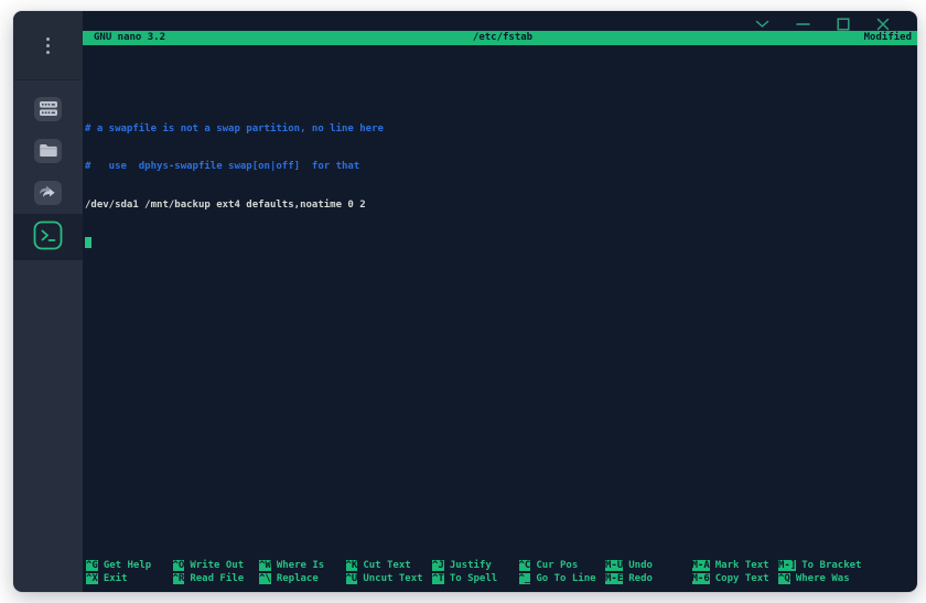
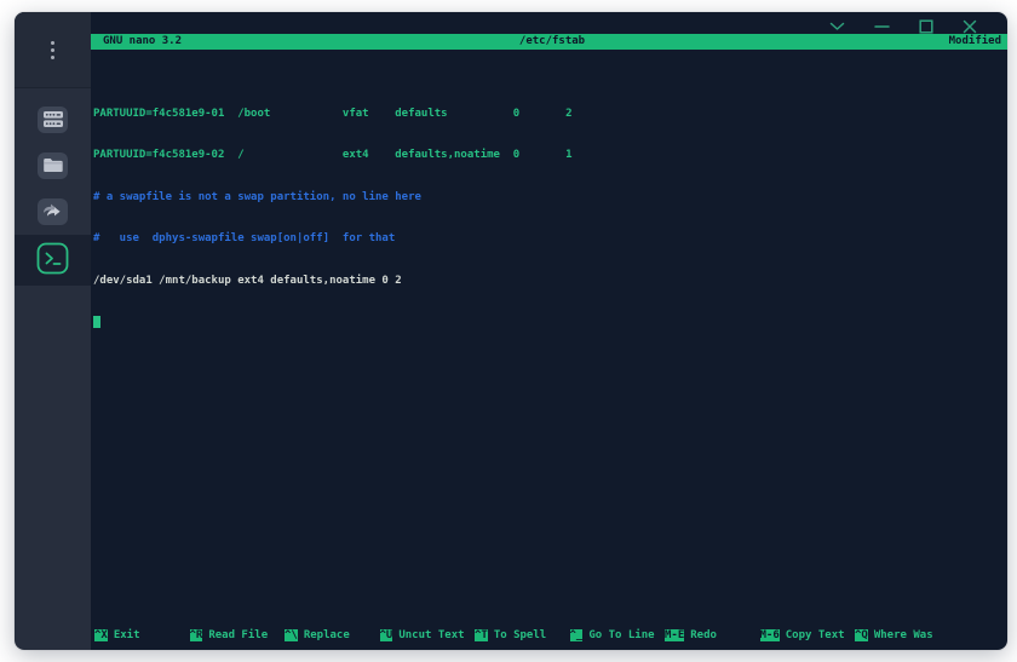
  GNU nano 3.2
  /etc/fstab
  Modified
+ PARTUUID=f4c581e9-01 /boot vfat defaults 0 2
+ PARTUUID=f4c581e9-02 / ext4 defaults,noatime 0 1
  # a swapfile is not a swap partition, no line here
  # use dphys-swapfile swap[on|off] for that
  /dev/sda1 /mnt/backup ext4 defaults,noatime 0 2
- ^G Get Help ^O Write Out ^W Where Is ^K Cut Text ^J Justify ^C Cur Pos M-U Undo M-A Mark Text M-] To Bracket
  ^X Exit ^R Read File ^\ Replace ^U Uncut Text ^T To Spell ^_ Go To Line M-E Redo M-6 Copy Text ^Q Where Was
